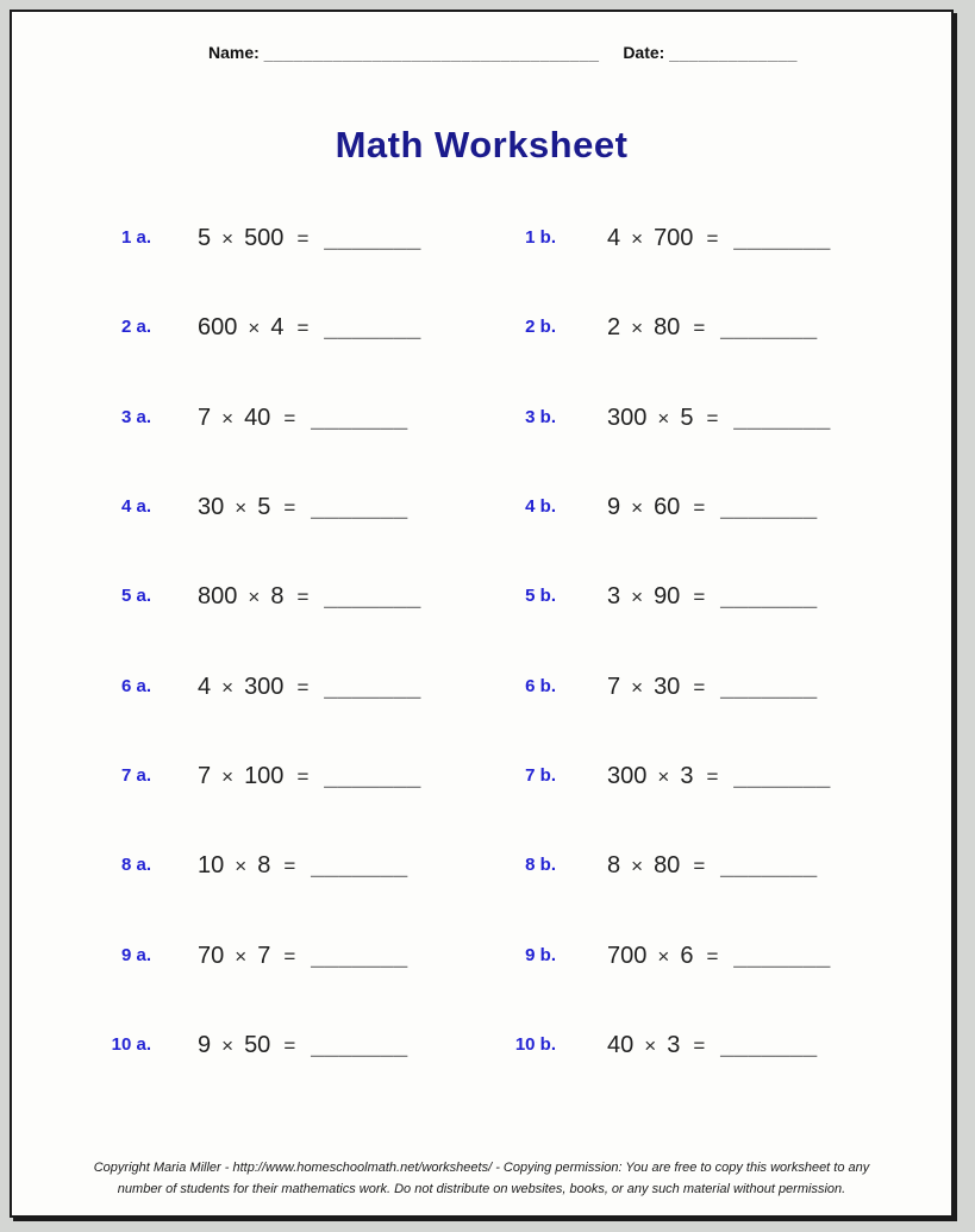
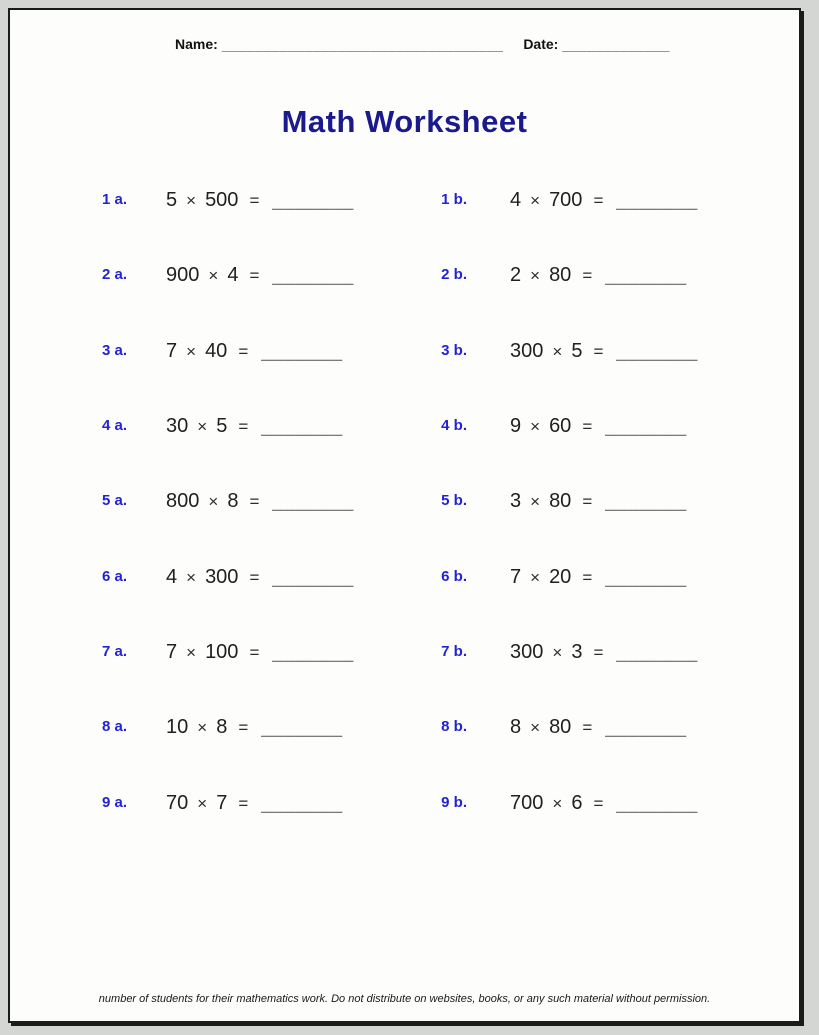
  Name: __________________________________ Date: _____________
  Math Worksheet
  1 a.
  5 × 500 = _______
  1 b.
  4 × 700 = _______
  2 a.
- 600 × 4 = _______
+ 900 × 4 = _______
  2 b.
  2 × 80 = _______
  3 a.
  7 × 40 = _______
  3 b.
  300 × 5 = _______
  4 a.
  30 × 5 = _______
  4 b.
  9 × 60 = _______
  5 a.
  800 × 8 = _______
  5 b.
- 3 × 90 = _______
+ 3 × 80 = _______
  6 a.
  4 × 300 = _______
  6 b.
- 7 × 30 = _______
+ 7 × 20 = _______
  7 a.
  7 × 100 = _______
  7 b.
  300 × 3 = _______
  8 a.
  10 × 8 = _______
  8 b.
  8 × 80 = _______
  9 a.
  70 × 7 = _______
  9 b.
  700 × 6 = _______
- 10 a.
- 9 × 50 = _______
- 10 b.
- 40 × 3 = _______
- Copyright Maria Miller - http://www.homeschoolmath.net/worksheets/ - Copying permission: You are free to copy this worksheet to any
  number of students for their mathematics work. Do not distribute on websites, books, or any such material without permission.
